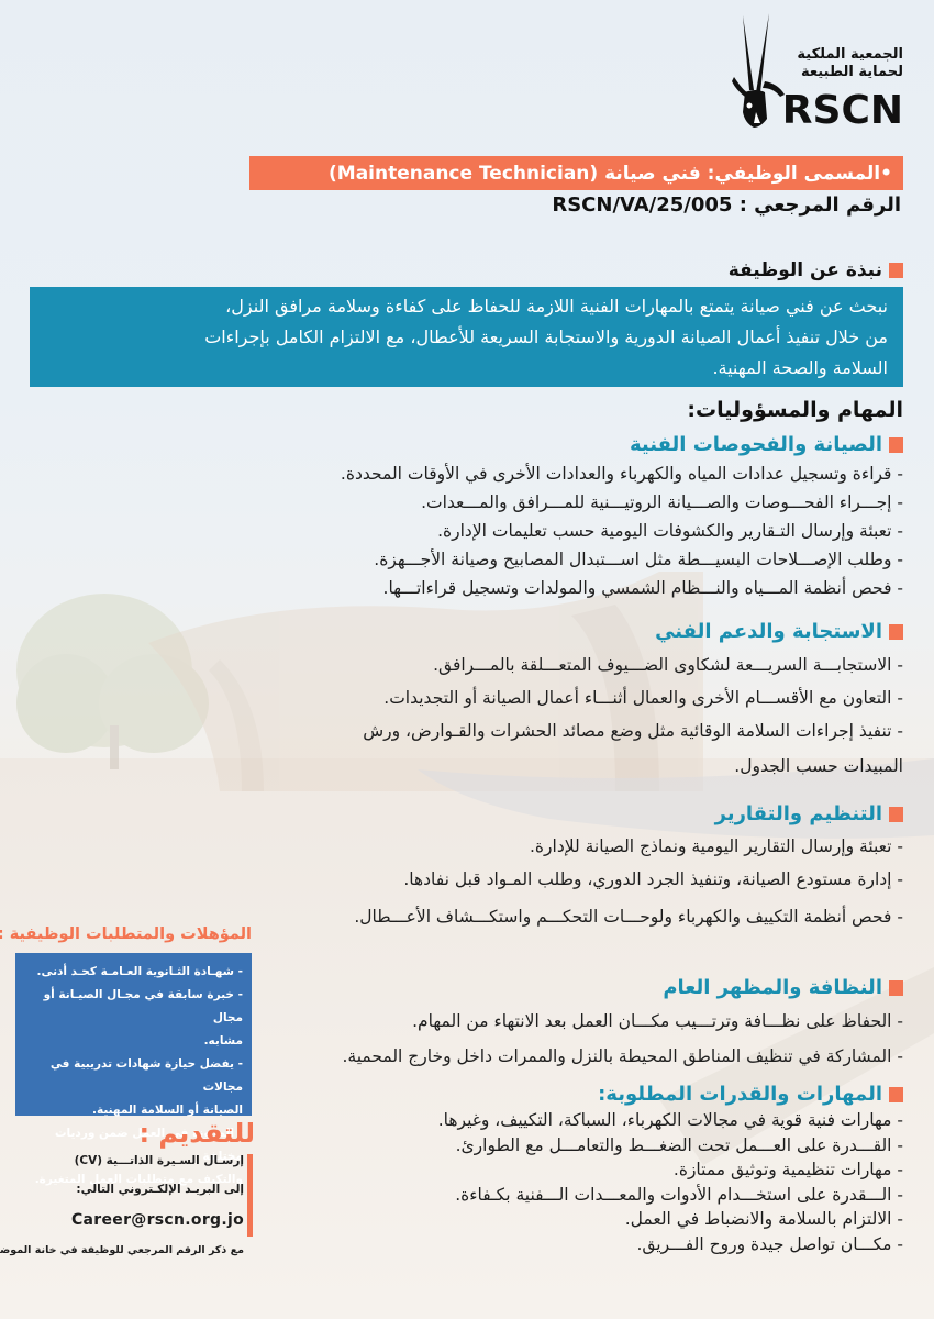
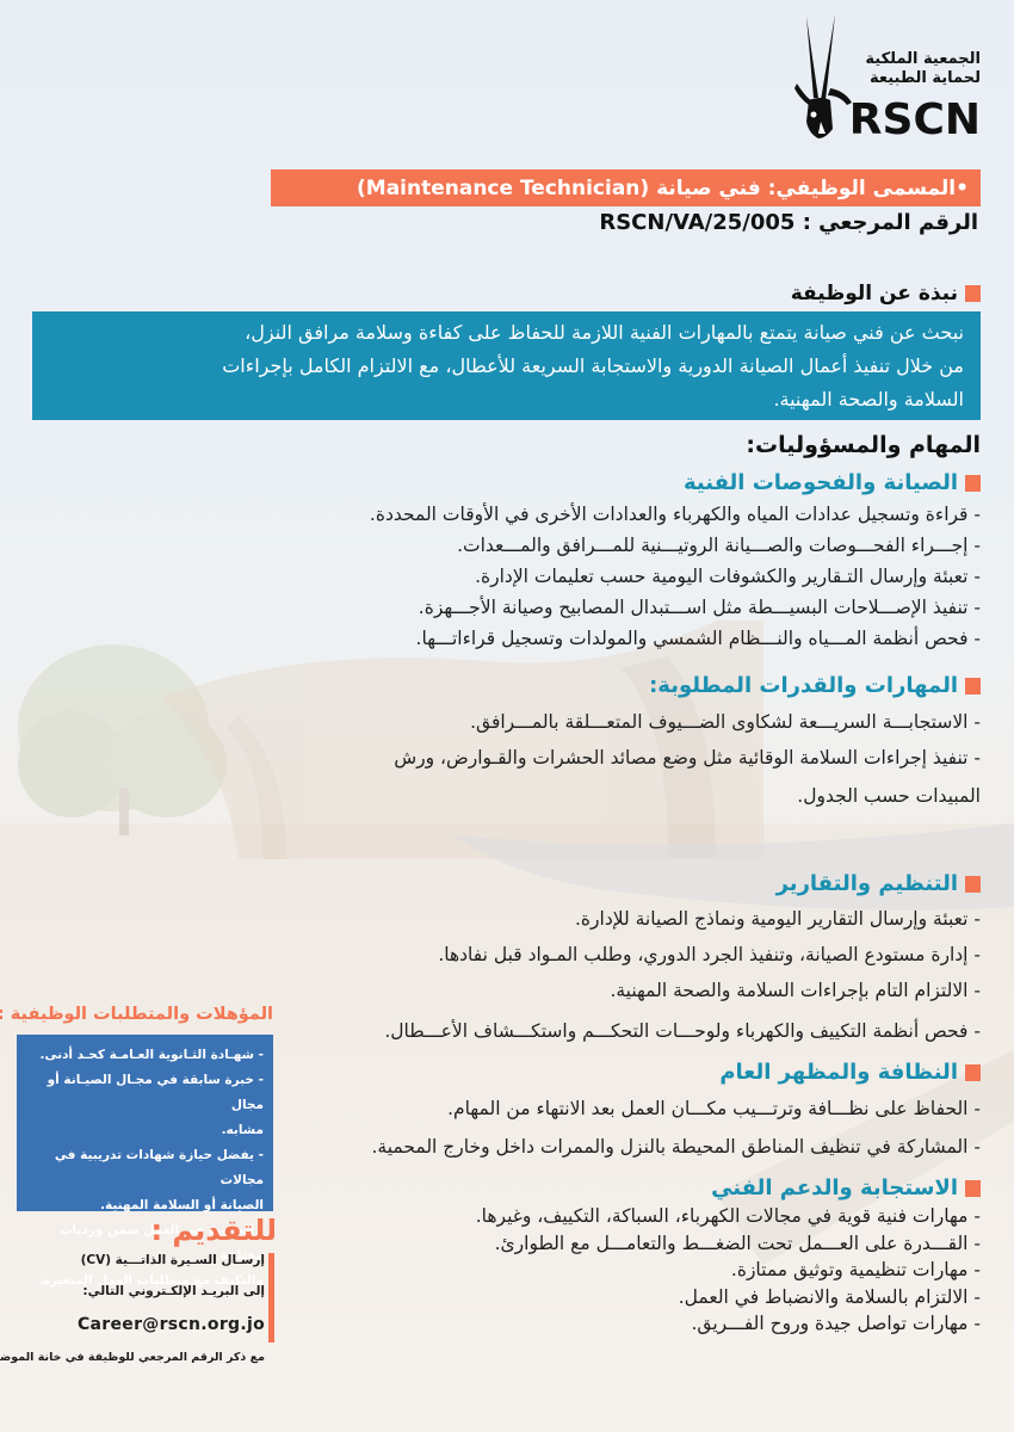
  الجمعية الملكية
  لحماية الطبيعة
  RSCN
  •المسمى الوظيفي: فني صيانة (Maintenance Technician)
  الرقم المرجعي : RSCN/VA/25/005
  نبذة عن الوظيفة
  نبحث عن فني صيانة يتمتع بالمهارات الفنية اللازمة للحفاظ على كفاءة وسلامة مرافق النزل،
  من خلال تنفيذ أعمال الصيانة الدورية والاستجابة السريعة للأعطال، مع الالتزام الكامل بإجراءات
  السلامة والصحة المهنية.
  المهام والمسؤوليات:
  الصيانة والفحوصات الفنية
  - قراءة وتسجيل عدادات المياه والكهرباء والعدادات الأخرى في الأوقات المحددة.
  - إجـــراء الفحـــوصات والصـــيانة الروتيـــنية للمـــرافق والمـــعدات.
  - تعبئة وإرسال التـقارير والكشوفات اليومية حسب تعليمات الإدارة.
- - وطلب الإصـــلاحات البسيـــطة مثل اســـتبدال المصابيح وصيانة الأجـــهزة.
+ - تنفيذ الإصـــلاحات البسيـــطة مثل اســـتبدال المصابيح وصيانة الأجـــهزة.
  - فحص أنظمة المـــياه والنـــظام الشمسي والمولدات وتسجيل قراءاتـــها.
- الاستجابة والدعم الفني
+ المهارات والقدرات المطلوبة:
  - الاستجابـــة السريـــعة لشكاوى الضـــيوف المتعـــلقة بالمـــرافق.
- - التعاون مع الأقســـام الأخرى والعمال أثنـــاء أعمال الصيانة أو التجديدات.
  - تنفيذ إجراءات السلامة الوقائية مثل وضع مصائد الحشرات والقـوارض، ورش
  المبيدات حسب الجدول.
  التنظيم والتقارير
  - تعبئة وإرسال التقارير اليومية ونماذج الصيانة للإدارة.
  - إدارة مستودع الصيانة، وتنفيذ الجرد الدوري، وطلب المـواد قبل نفادها.
+ - الالتزام التام بإجراءات السلامة والصحة المهنية.
  - فحص أنظمة التكييف والكهرباء ولوحـــات التحكـــم واستكـــشاف الأعـــطال.
  النظافة والمظهر العام
  - الحفاظ على نظـــافة وترتـــيب مكـــان العمل بعد الانتهاء من المهام.
  - المشاركة في تنظيف المناطق المحيطة بالنزل والممرات داخل وخارج المحمية.
- المهارات والقدرات المطلوبة:
+ الاستجابة والدعم الفني
  - مهارات فنية قوية في مجالات الكهرباء، السباكة، التكييف، وغيرها.
  - القـــدرة على العـــمل تحت الضغـــط والتعامـــل مع الطوارئ.
  - مهارات تنظيمية وتوثيق ممتازة.
- - الـــقدرة على استخـــدام الأدوات والمعـــدات الـــفنية بكـفاءة.
  - الالتزام بالسلامة والانضباط في العمل.
- - مكـــان تواصل جيدة وروح الفـــريق.
+ - مهارات تواصل جيدة وروح الفـــريق.
  المؤهلات والمتطلبات الوظيفية :
  - شهـادة الثـانوية العـامـة كحـد أدنى.
  - خبرة سابقة في مجـال الصيـانة أو مجال
  مشابه.
  - يفضل حيازة شهادات تدريبية في مجالات
  الصيانة أو السلامة المهنية.
  للتقديم :
  إرسـال السـيرة الذاتـــية (CV)
  إلى البريـد الإلكـتروني التالي:
  Career@rscn.org.jo
  مع ذكر الرقم المرجعي للوظيفة في خانة الموض
